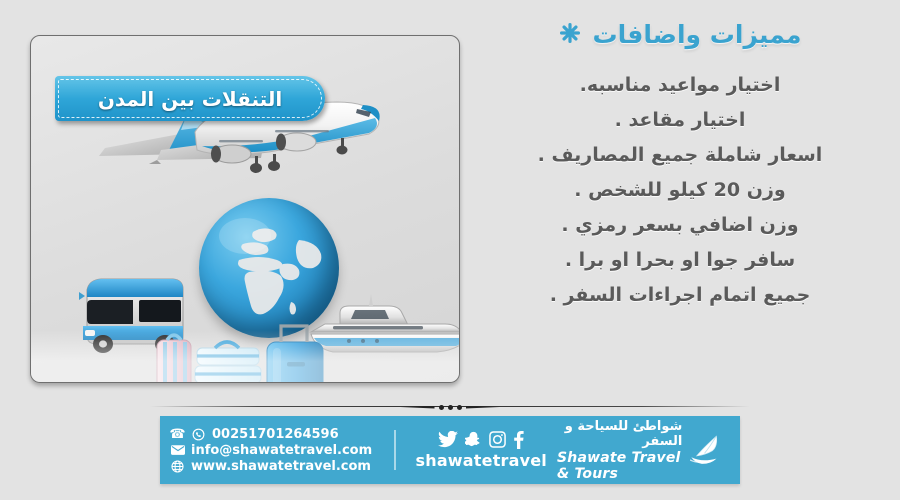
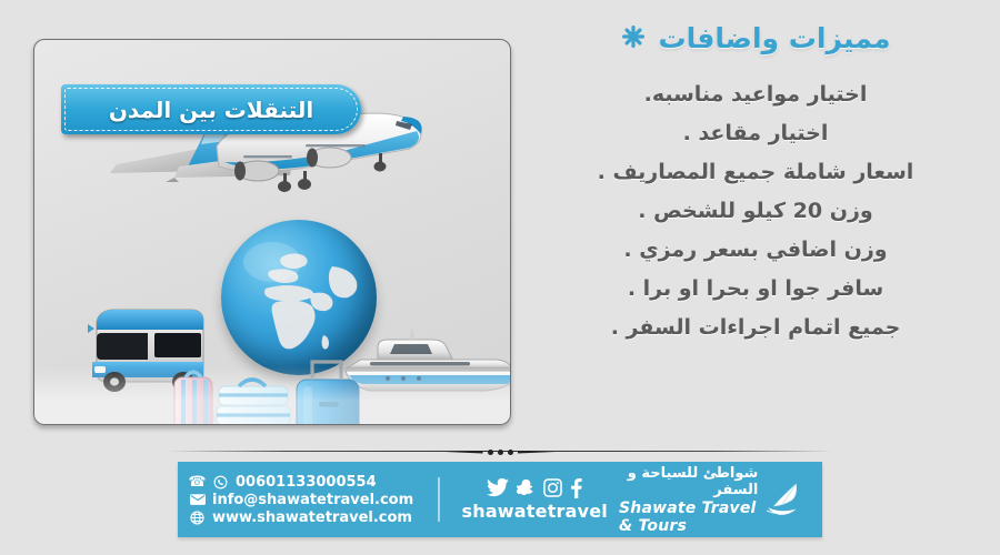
  التنقلات بين المدن
  مميزات واضافات
  اختيار مواعيد مناسبه.
  اختيار مقاعد .
  اسعار شاملة جميع المصاريف .
  وزن 20 كيلو للشخص .
  وزن اضافي بسعر رمزي .
  سافر جوا او بحرا او برا .
  جميع اتمام اجراءات السفر .
  ☎
- 00251701264596
+ 00601133000554
  info@shawatetravel.com
  www.shawatetravel.com
  shawatetravel
  شواطئ للسياحة و السفر
  Shawate Travel & Tours
